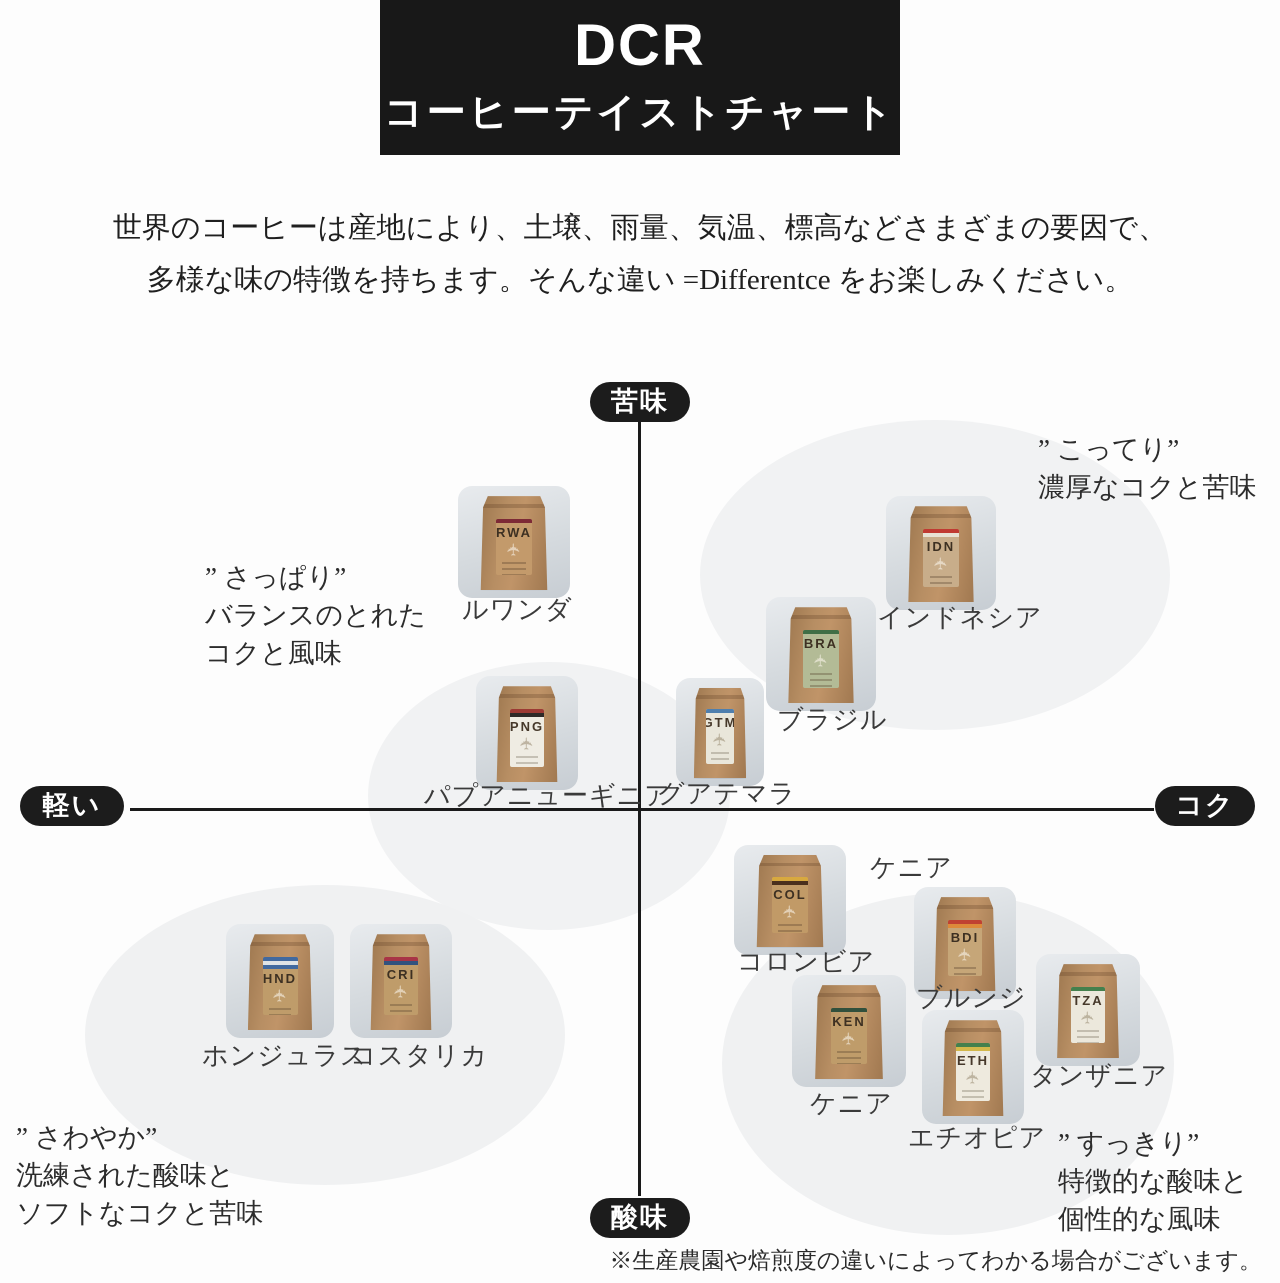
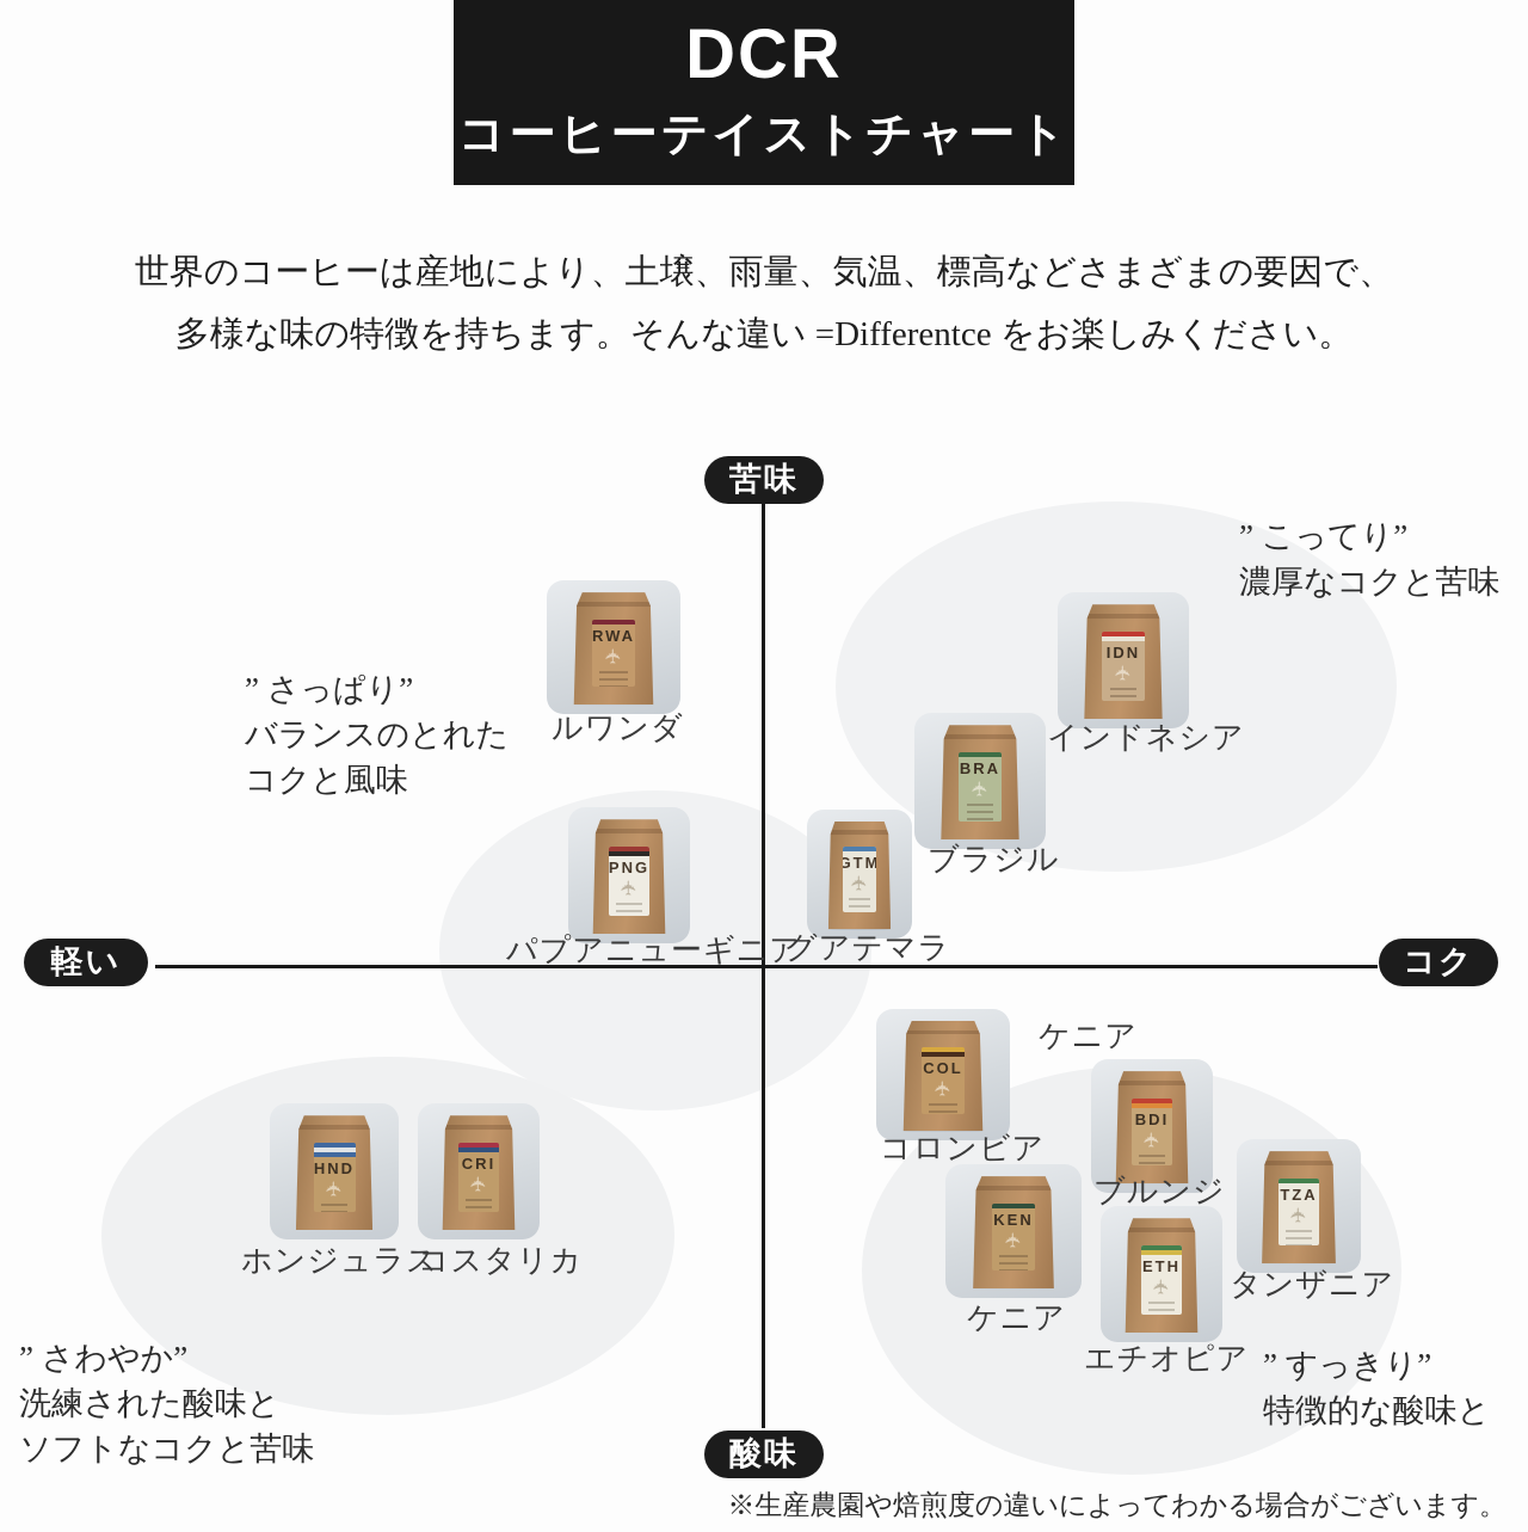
  DCR
  コーヒーテイストチャート
  世界のコーヒーは産地により、土壌、雨量、気温、標高などさまざまの要因で、
  多様な味の特徴を持ちます。そんな違い =Differentce をお楽しみください。
  苦味
  酸味
  軽い
  コク
  ” さっぱり”
  バランスのとれた
  コクと風味
  ” こってり”
  濃厚なコクと苦味
  ” さわやか”
  洗練された酸味と
  ソフトなコクと苦味
  ” すっきり”
  特徴的な酸味と
- 個性的な風味
  RWA
  ルワンダ
  IDN
  インドネシア
  BRA
  ブラジル
  GTM
  グアテマラ
  PNG
  パプアニューギニア
  COL
  コロンビア
  BDI
  ブルンジ
  TZA
  タンザニア
  KEN
  ケニア
  ETH
  エチオピア
  HND
  ホンジュラス
  CRI
  コスタリカ
  ケニア
  ※生産農園や焙煎度の違いによってわかる場合がございます。
